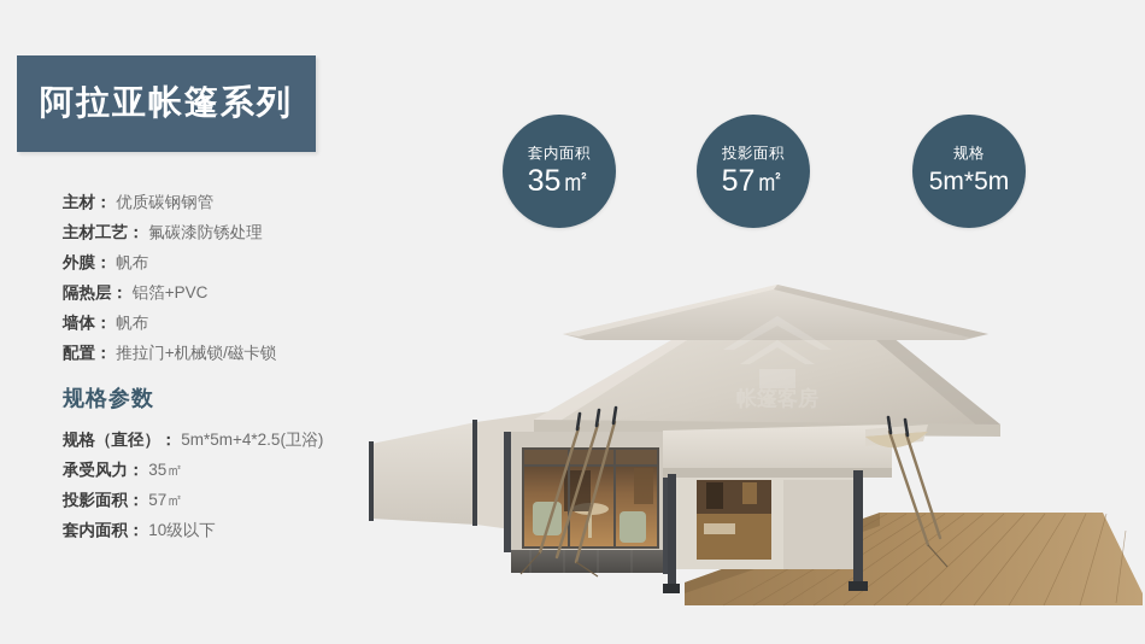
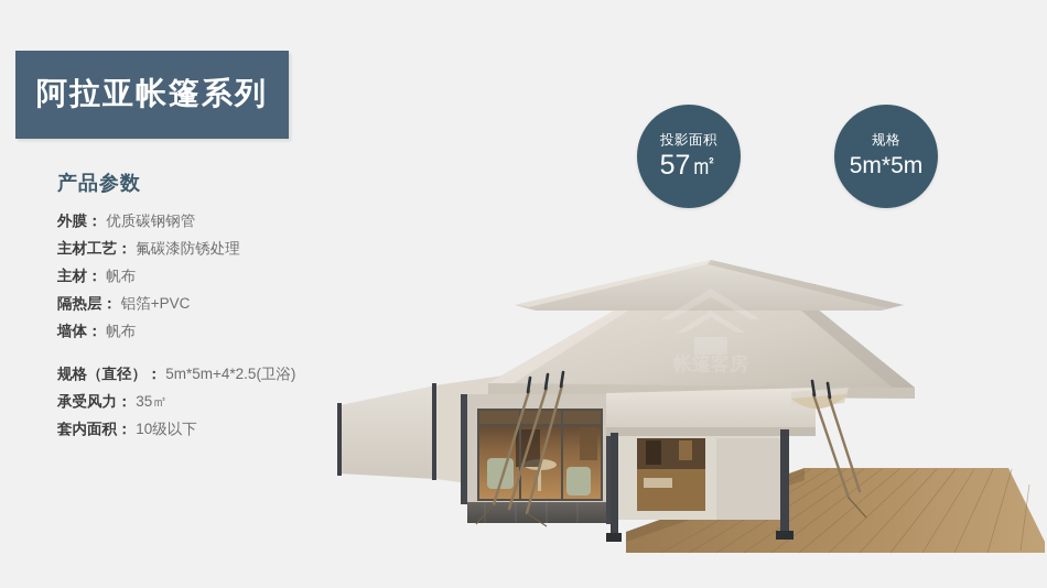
  阿拉亚帐篷系列
+ 产品参数
- 主材： 优质碳钢钢管
+ 外膜： 优质碳钢钢管
  主材工艺： 氟碳漆防锈处理
- 外膜： 帆布
+ 主材： 帆布
  隔热层： 铝箔+PVC
  墙体： 帆布
- 配置： 推拉门+机械锁/磁卡锁
- 规格参数
  规格（直径）： 5m*5m+4*2.5(卫浴)
  承受风力： 35㎡
- 投影面积： 57㎡
  套内面积： 10级以下
- 套内面积
- 35㎡
  投影面积
  57㎡
  规格
  5m*5m
